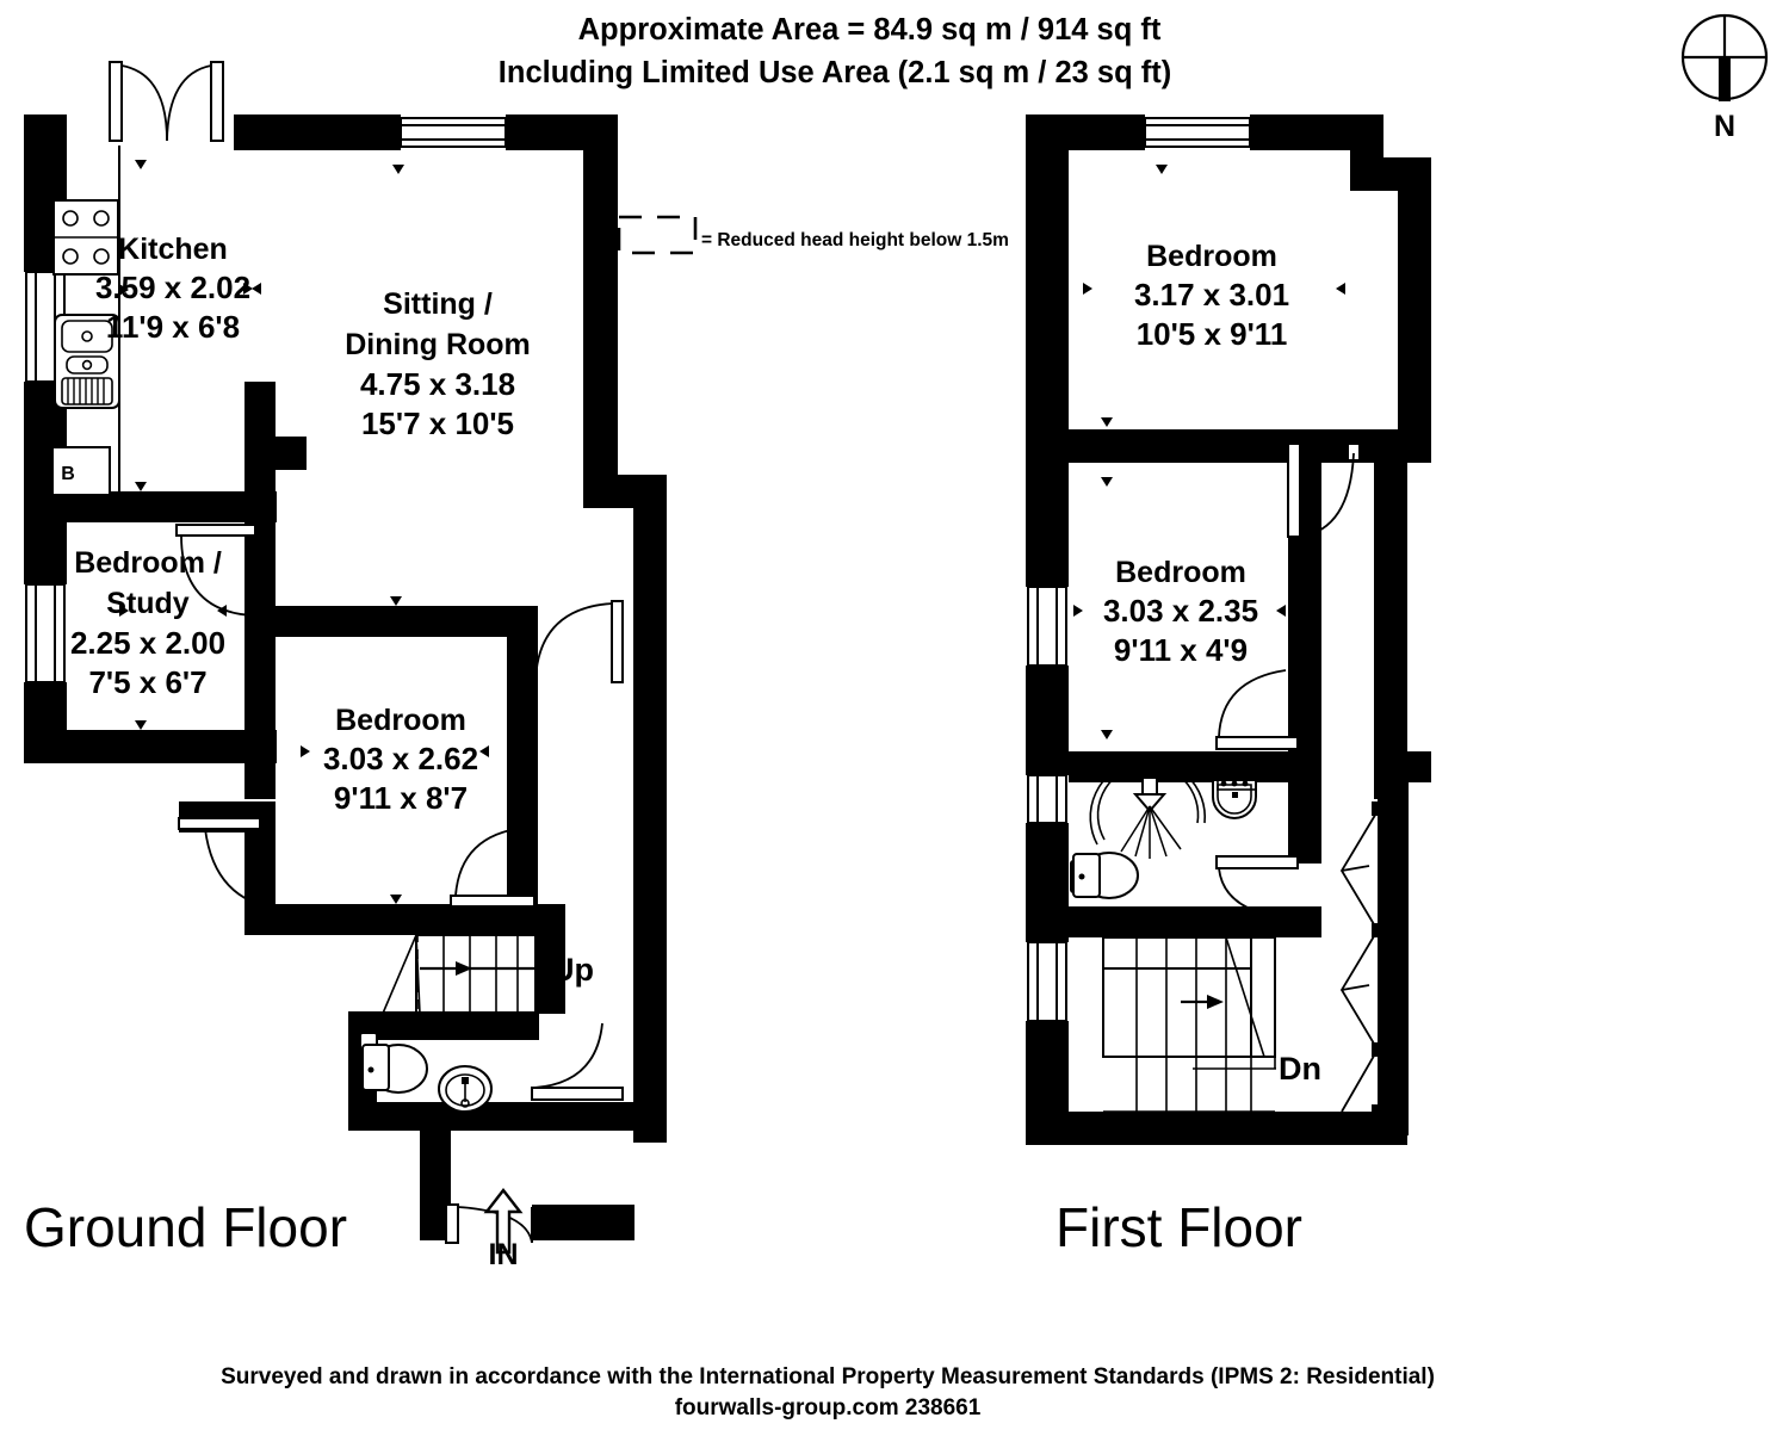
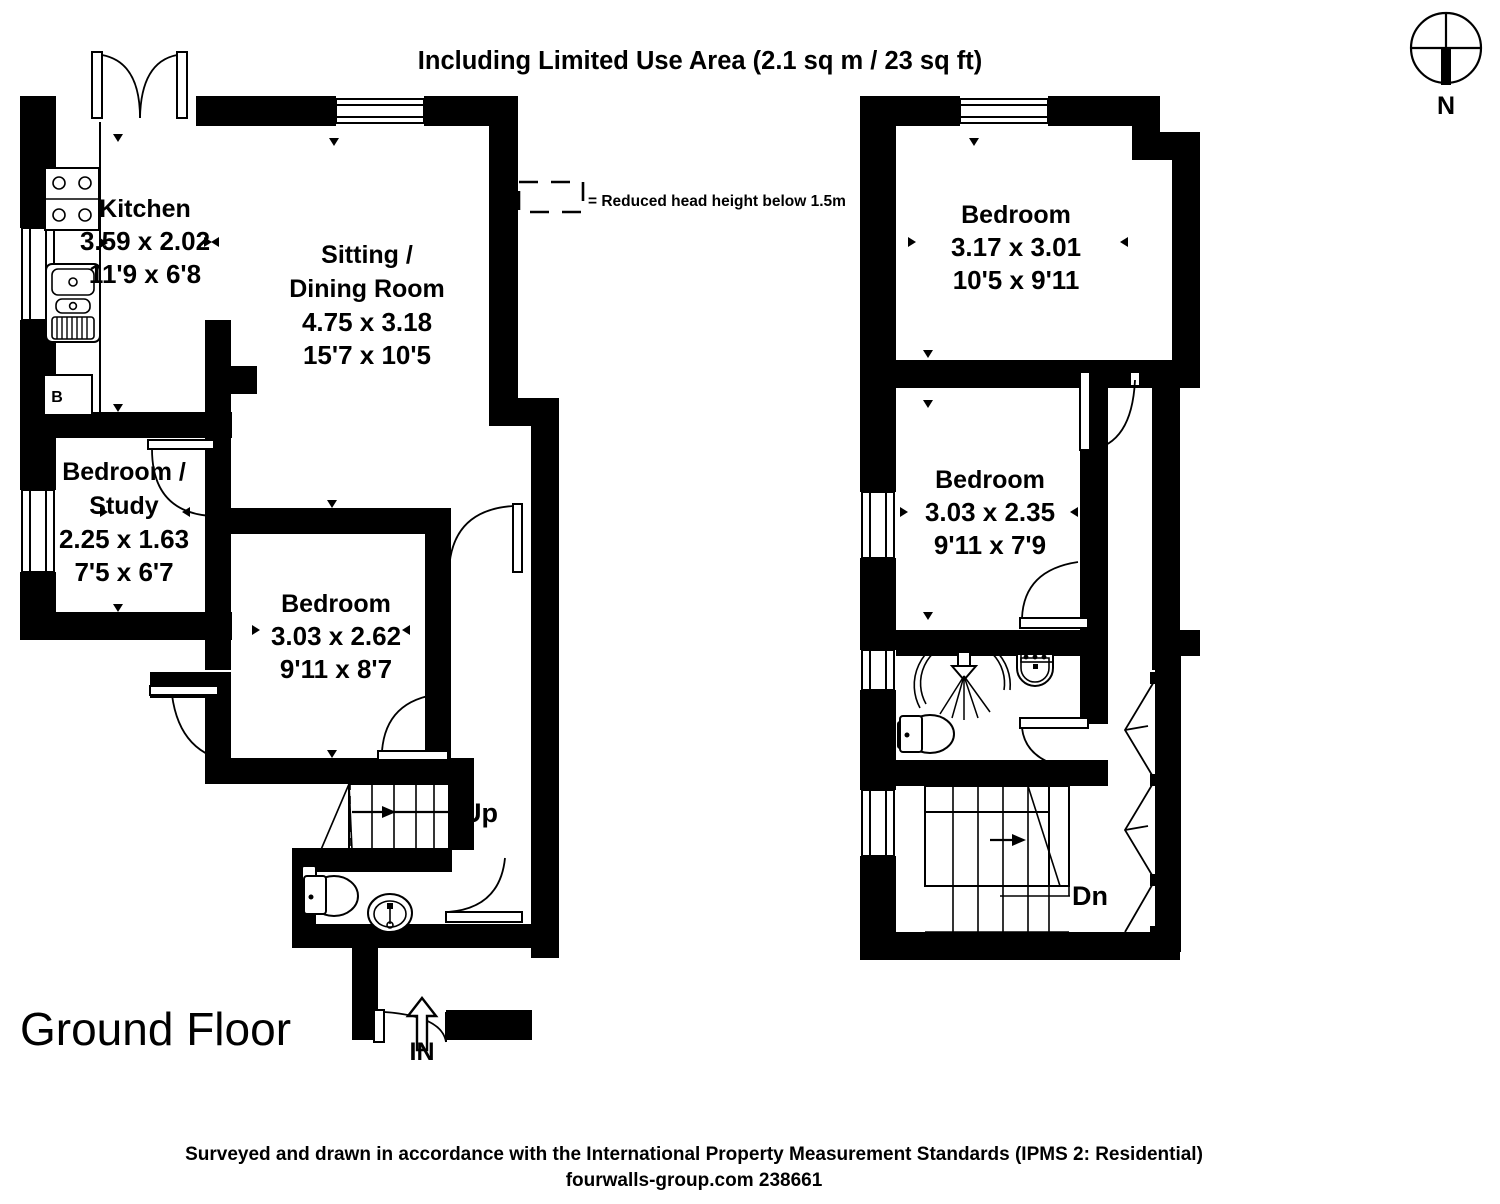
- Approximate Area = 84.9 sq m / 914 sq ft
  Including Limited Use Area (2.1 sq m / 23 sq ft)
  N
  = Reduced head height below 1.5m
  B
  Up
  Kitchen
  3.59 x 2.02
  11'9 x 6'8
  Sitting /
  Dining Room
  4.75 x 3.18
  15'7 x 10'5
  Bedroom /
  Study
- 2.25 x 2.00
+ 2.25 x 1.63
  7'5 x 6'7
  Bedroom
  3.03 x 2.62
  9'11 x 8'7
  IN
  Ground Floor
  Dn
  Bedroom
  3.17 x 3.01
  10'5 x 9'11
  Bedroom
  3.03 x 2.35
- 9'11 x 4'9
+ 9'11 x 7'9
- First Floor
  Surveyed and drawn in accordance with the International Property Measurement Standards (IPMS 2: Residential)
  fourwalls-group.com 238661
